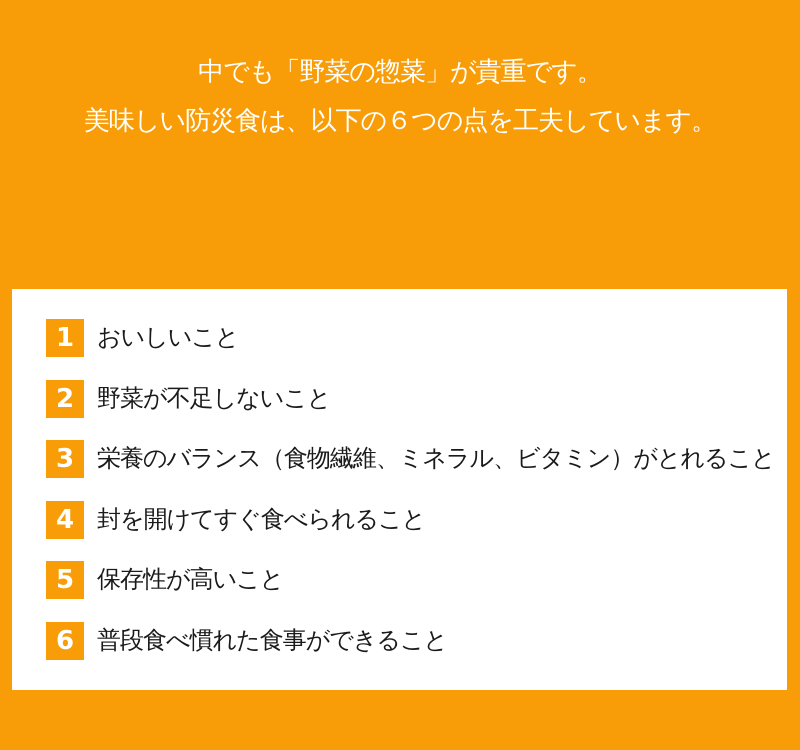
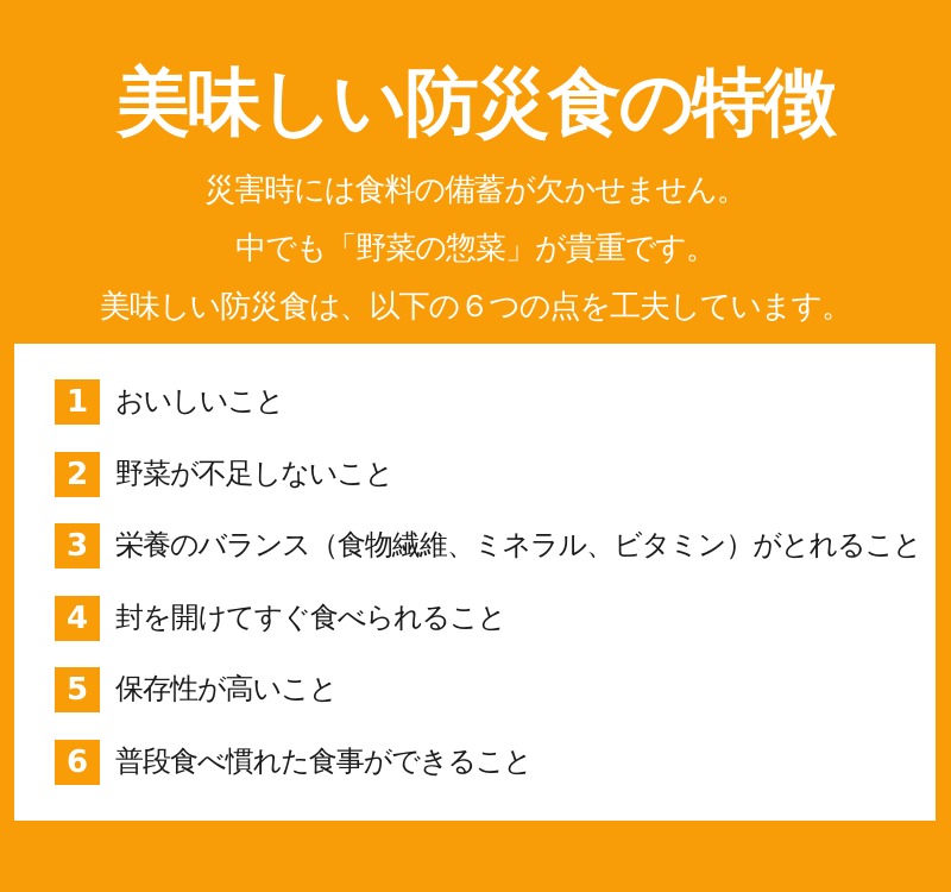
+ 美味しい防災食の特徴
+ 災害時には食料の備蓄が欠かせません。
  中でも「野菜の惣菜」が貴重です。
  美味しい防災食は、以下の６つの点を工夫しています。
  1
  おいしいこと
  2
  野菜が不足しないこと
  3
  栄養のバランス（食物繊維、ミネラル、ビタミン）がとれること
  4
  封を開けてすぐ食べられること
  5
  保存性が高いこと
  6
  普段食べ慣れた食事ができること
